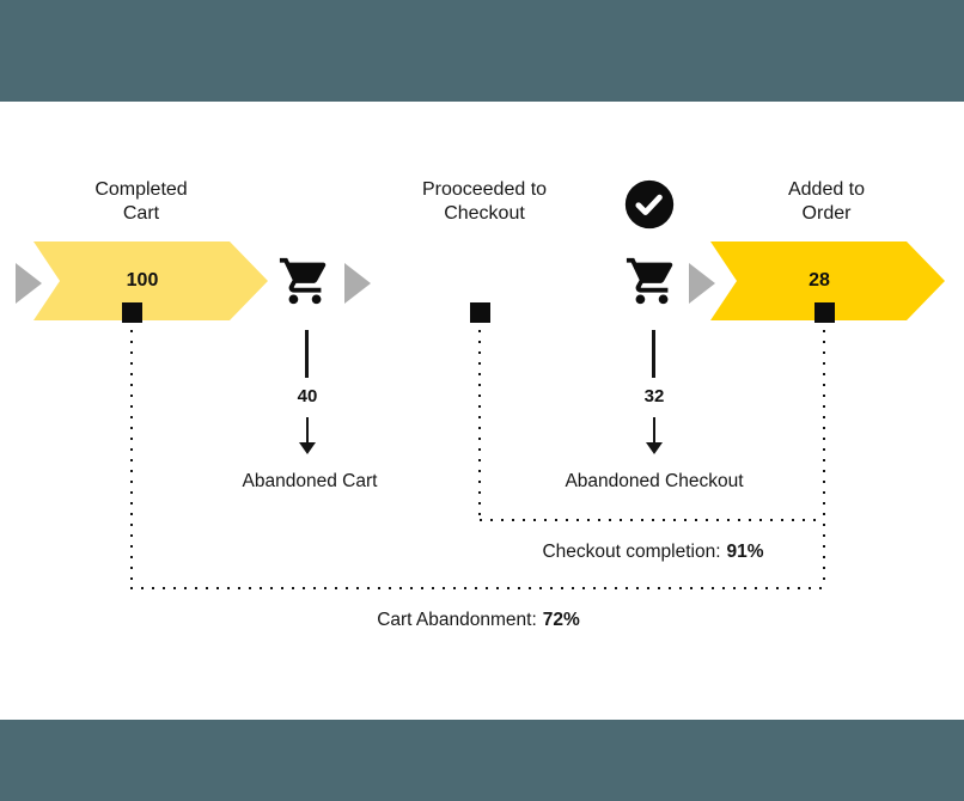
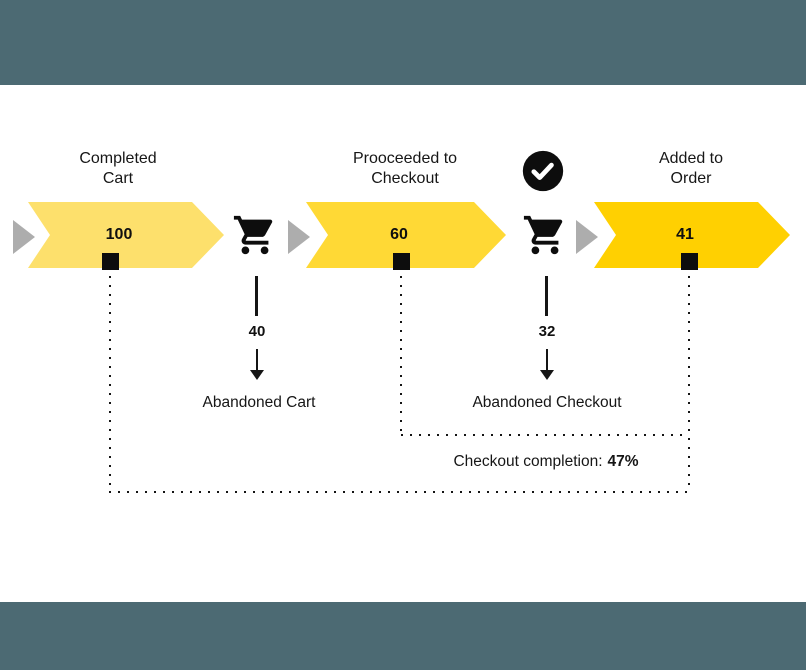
  Completed
  Cart
  Prooceeded to
  Checkout
  Added to
  Order
  100
+ 60
- 28
+ 41
  40
  Abandoned Cart
  32
  Abandoned Checkout
- Checkout completion: 91%
+ Checkout completion: 47%
- Cart Abandonment: 72%
